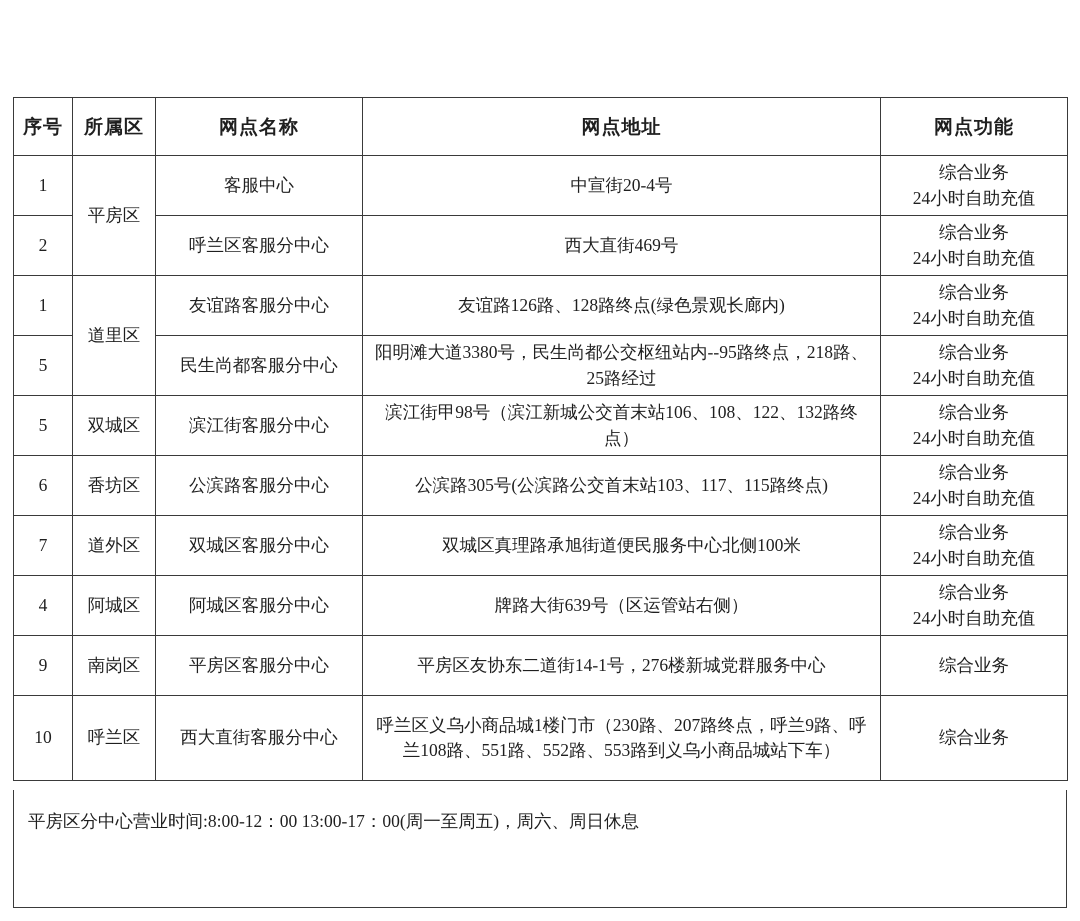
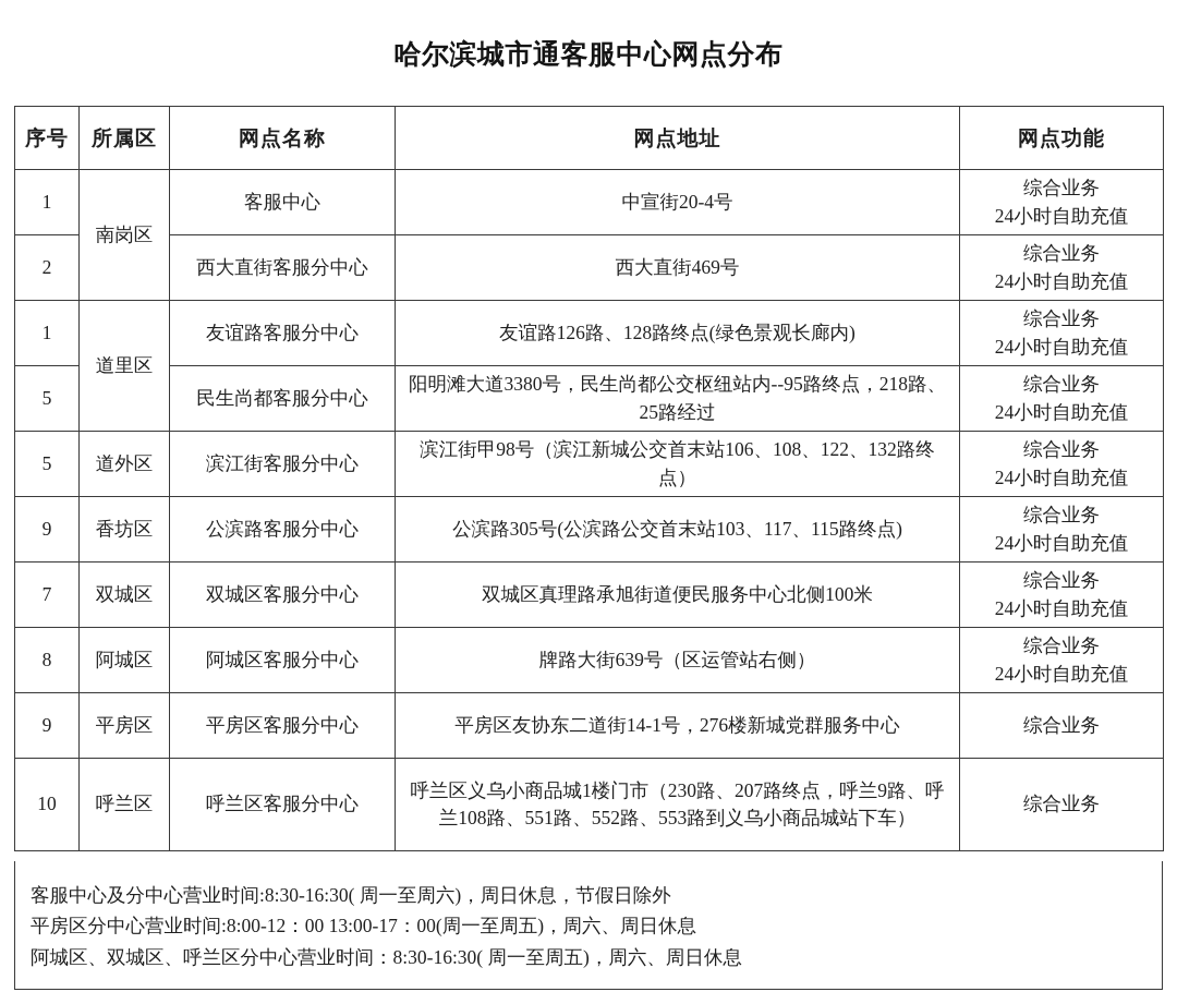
+ 哈尔滨城市通客服中心网点分布
  序号	所属区	网点名称	网点地址	网点功能
- 1	平房区	客服中心	中宣街20-4号	综合业务24小时自助充值
+ 1	南岗区	客服中心	中宣街20-4号	综合业务24小时自助充值
- 2	呼兰区客服分中心	西大直街469号	综合业务24小时自助充值
+ 2	西大直街客服分中心	西大直街469号	综合业务24小时自助充值
  1	道里区	友谊路客服分中心	友谊路126路、128路终点(绿色景观长廊内)	综合业务24小时自助充值
  5	民生尚都客服分中心	阳明滩大道3380号，民生尚都公交枢纽站内--95路终点，218路、25路经过	综合业务24小时自助充值
- 5	双城区	滨江街客服分中心	滨江街甲98号（滨江新城公交首末站106、108、122、132路终点）	综合业务24小时自助充值
+ 5	道外区	滨江街客服分中心	滨江街甲98号（滨江新城公交首末站106、108、122、132路终点）	综合业务24小时自助充值
- 6	香坊区	公滨路客服分中心	公滨路305号(公滨路公交首末站103、117、115路终点)	综合业务24小时自助充值
+ 9	香坊区	公滨路客服分中心	公滨路305号(公滨路公交首末站103、117、115路终点)	综合业务24小时自助充值
- 7	道外区	双城区客服分中心	双城区真理路承旭街道便民服务中心北侧100米	综合业务24小时自助充值
+ 7	双城区	双城区客服分中心	双城区真理路承旭街道便民服务中心北侧100米	综合业务24小时自助充值
- 4	阿城区	阿城区客服分中心	牌路大街639号（区运管站右侧）	综合业务24小时自助充值
+ 8	阿城区	阿城区客服分中心	牌路大街639号（区运管站右侧）	综合业务24小时自助充值
- 9	南岗区	平房区客服分中心	平房区友协东二道街14-1号，276楼新城党群服务中心	综合业务
+ 9	平房区	平房区客服分中心	平房区友协东二道街14-1号，276楼新城党群服务中心	综合业务
- 10	呼兰区	西大直街客服分中心	呼兰区义乌小商品城1楼门市（230路、207路终点，呼兰9路、呼兰108路、551路、552路、553路到义乌小商品城站下车）	综合业务
+ 10	呼兰区	呼兰区客服分中心	呼兰区义乌小商品城1楼门市（230路、207路终点，呼兰9路、呼兰108路、551路、552路、553路到义乌小商品城站下车）	综合业务
+ 客服中心及分中心营业时间:8:30-16:30( 周一至周六)，周日休息，节假日除外
  平房区分中心营业时间:8:00-12：00 13:00-17：00(周一至周五)，周六、周日休息
+ 阿城区、双城区、呼兰区分中心营业时间：8:30-16:30( 周一至周五)，周六、周日休息
